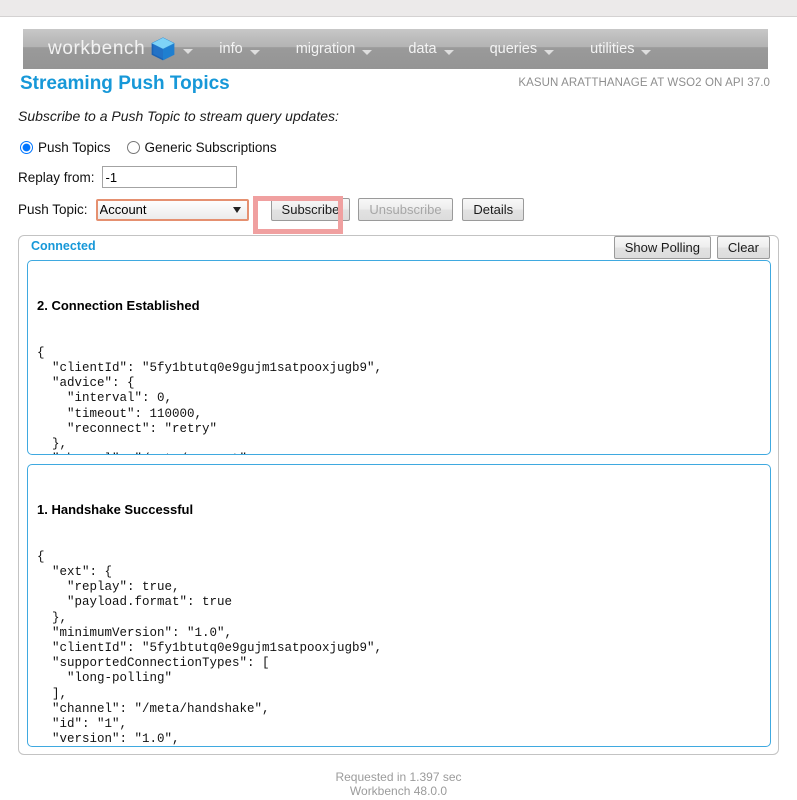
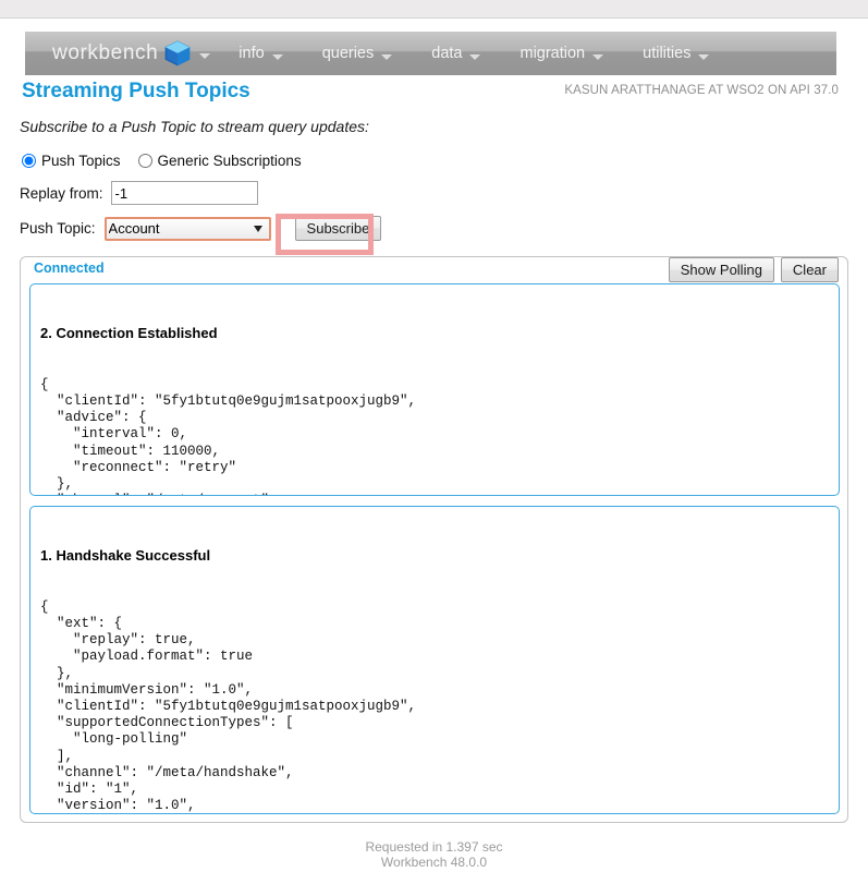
  workbench
  info
- migration
+ queries
  data
- queries
+ migration
  utilities
  Streaming Push Topics
  KASUN ARATTHANAGE AT WSO2 ON API 37.0
  Subscribe to a Push Topic to stream query updates:
  Push Topics
  Generic Subscriptions
  Replay from:
  -1
  Push Topic:
  Account
  Subscribe
- Unsubscribe Details
  Connected
  Show Polling
  Clear
  2. Connection Established
  {
  "clientId": "5fy1btutq0e9gujm1satpooxjugb9",
  "advice": {
  "interval": 0,
  "timeout": 110000,
  "reconnect": "retry"
  },
  1. Handshake Successful
  {
  "ext": {
  "replay": true,
  "payload.format": true
  },
  "minimumVersion": "1.0",
  "clientId": "5fy1btutq0e9gujm1satpooxjugb9",
  "supportedConnectionTypes": [
  "long-polling"
  ],
  "channel": "/meta/handshake",
  "id": "1",
  "version": "1.0",
  Requested in 1.397 sec
  Workbench 48.0.0
